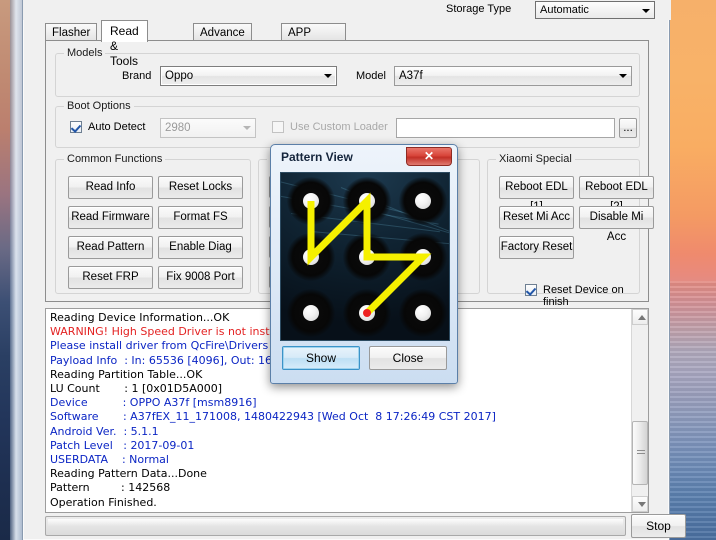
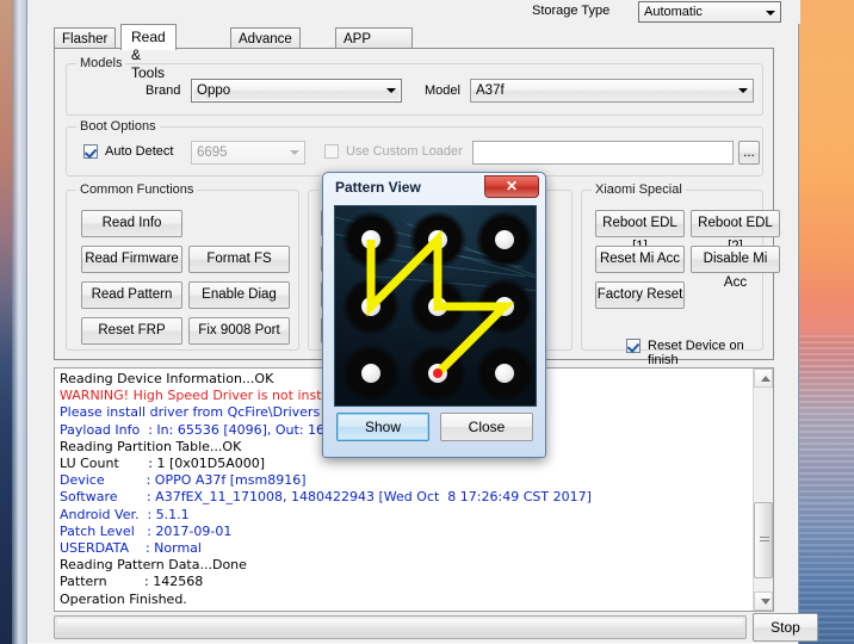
  Storage Type
  Automatic
  Flasher
  Read & Tools
  Models
  Brand
  Oppo
  Model
  A37f
  Boot Options
  Auto Detect
- 2980
+ 6695
  Use Custom Loader
  ...
  Common Functions
  Read Info
- Reset Locks
  Read Firmware
  Format FS
  Read Pattern
  Enable Diag
  Reset FRP
  Fix 9008 Port
  Xiaomi Special
  Reboot EDL
  Reboot EDL
  Reset Mi Acc
  Disable Mi Acc
  Factory Reset
  Reset Device on finish
  Reading Device Information...OK
  WARNING! High Speed Driver is not inst
  Please install driver from QcFire\Drivers
  Payload Info : In: 65536 [4096], Out: 16
  Reading Partition Table...OK
  LU Count : 1 [0x01D5A000]
  Device : OPPO A37f [msm8916]
  Software : A37fEX_11_171008, 1480422943 [Wed Oct 8 17:26:49 CST 2017]
  Android Ver. : 5.1.1
  Patch Level : 2017-09-01
  USERDATA : Normal
  Reading Pattern Data...Done
  Pattern : 142568
  Operation Finished.
  Stop
  Pattern View
  ✕
  Show
  Close
